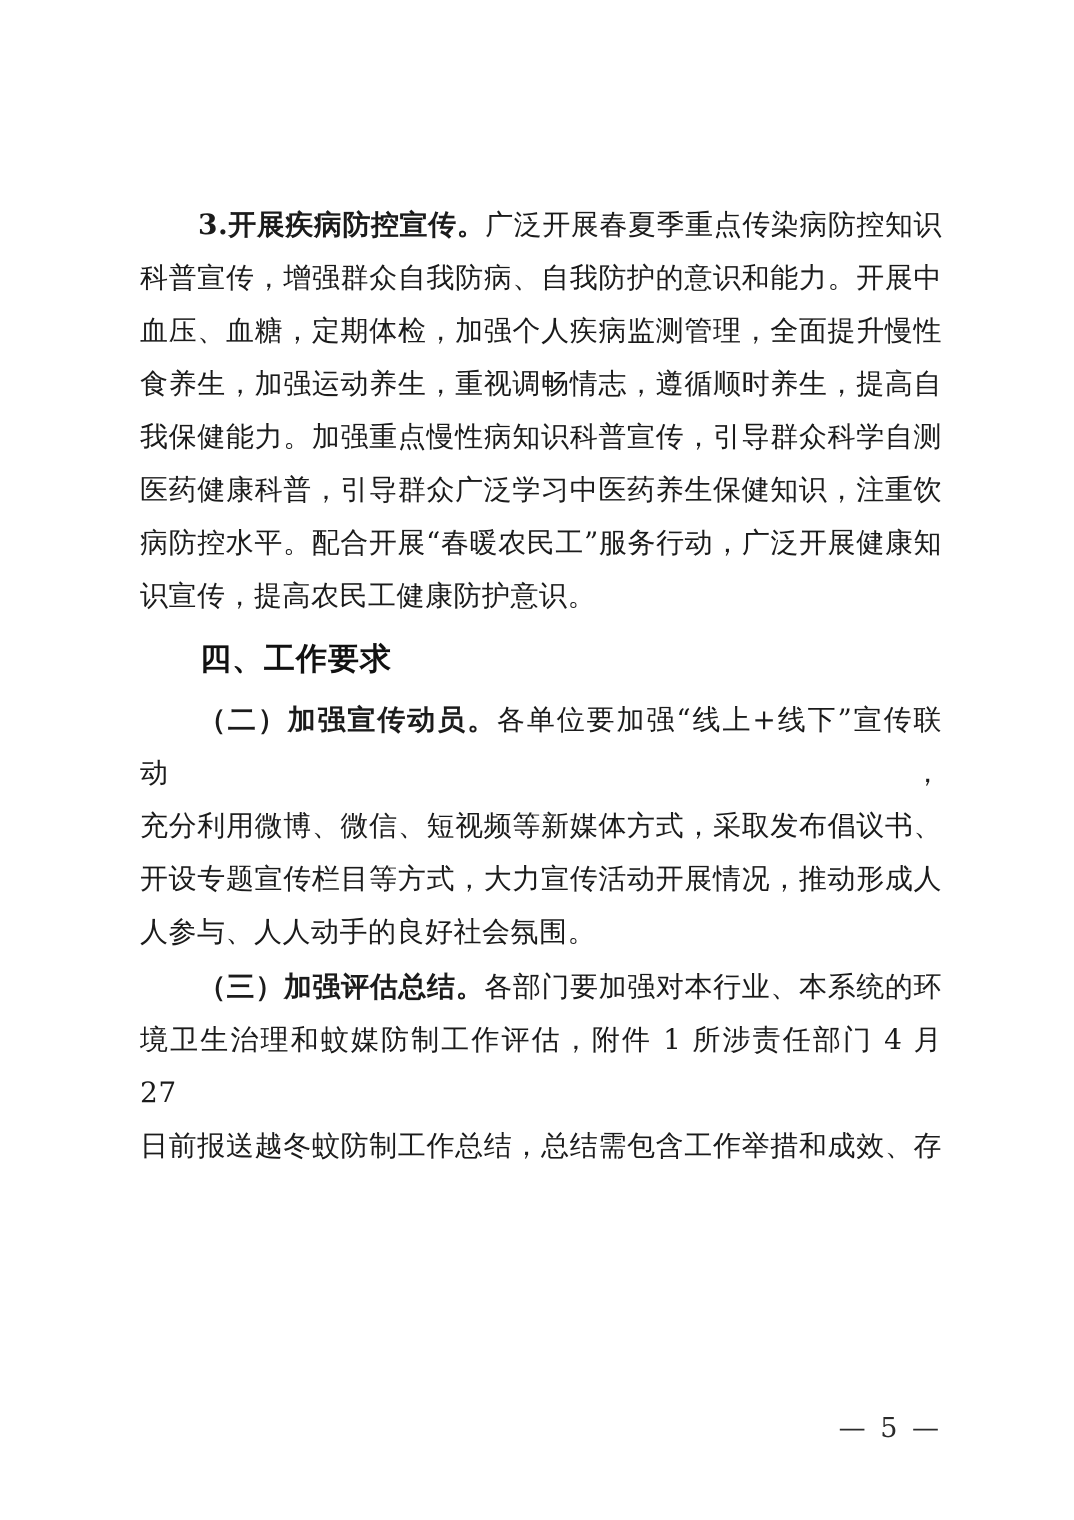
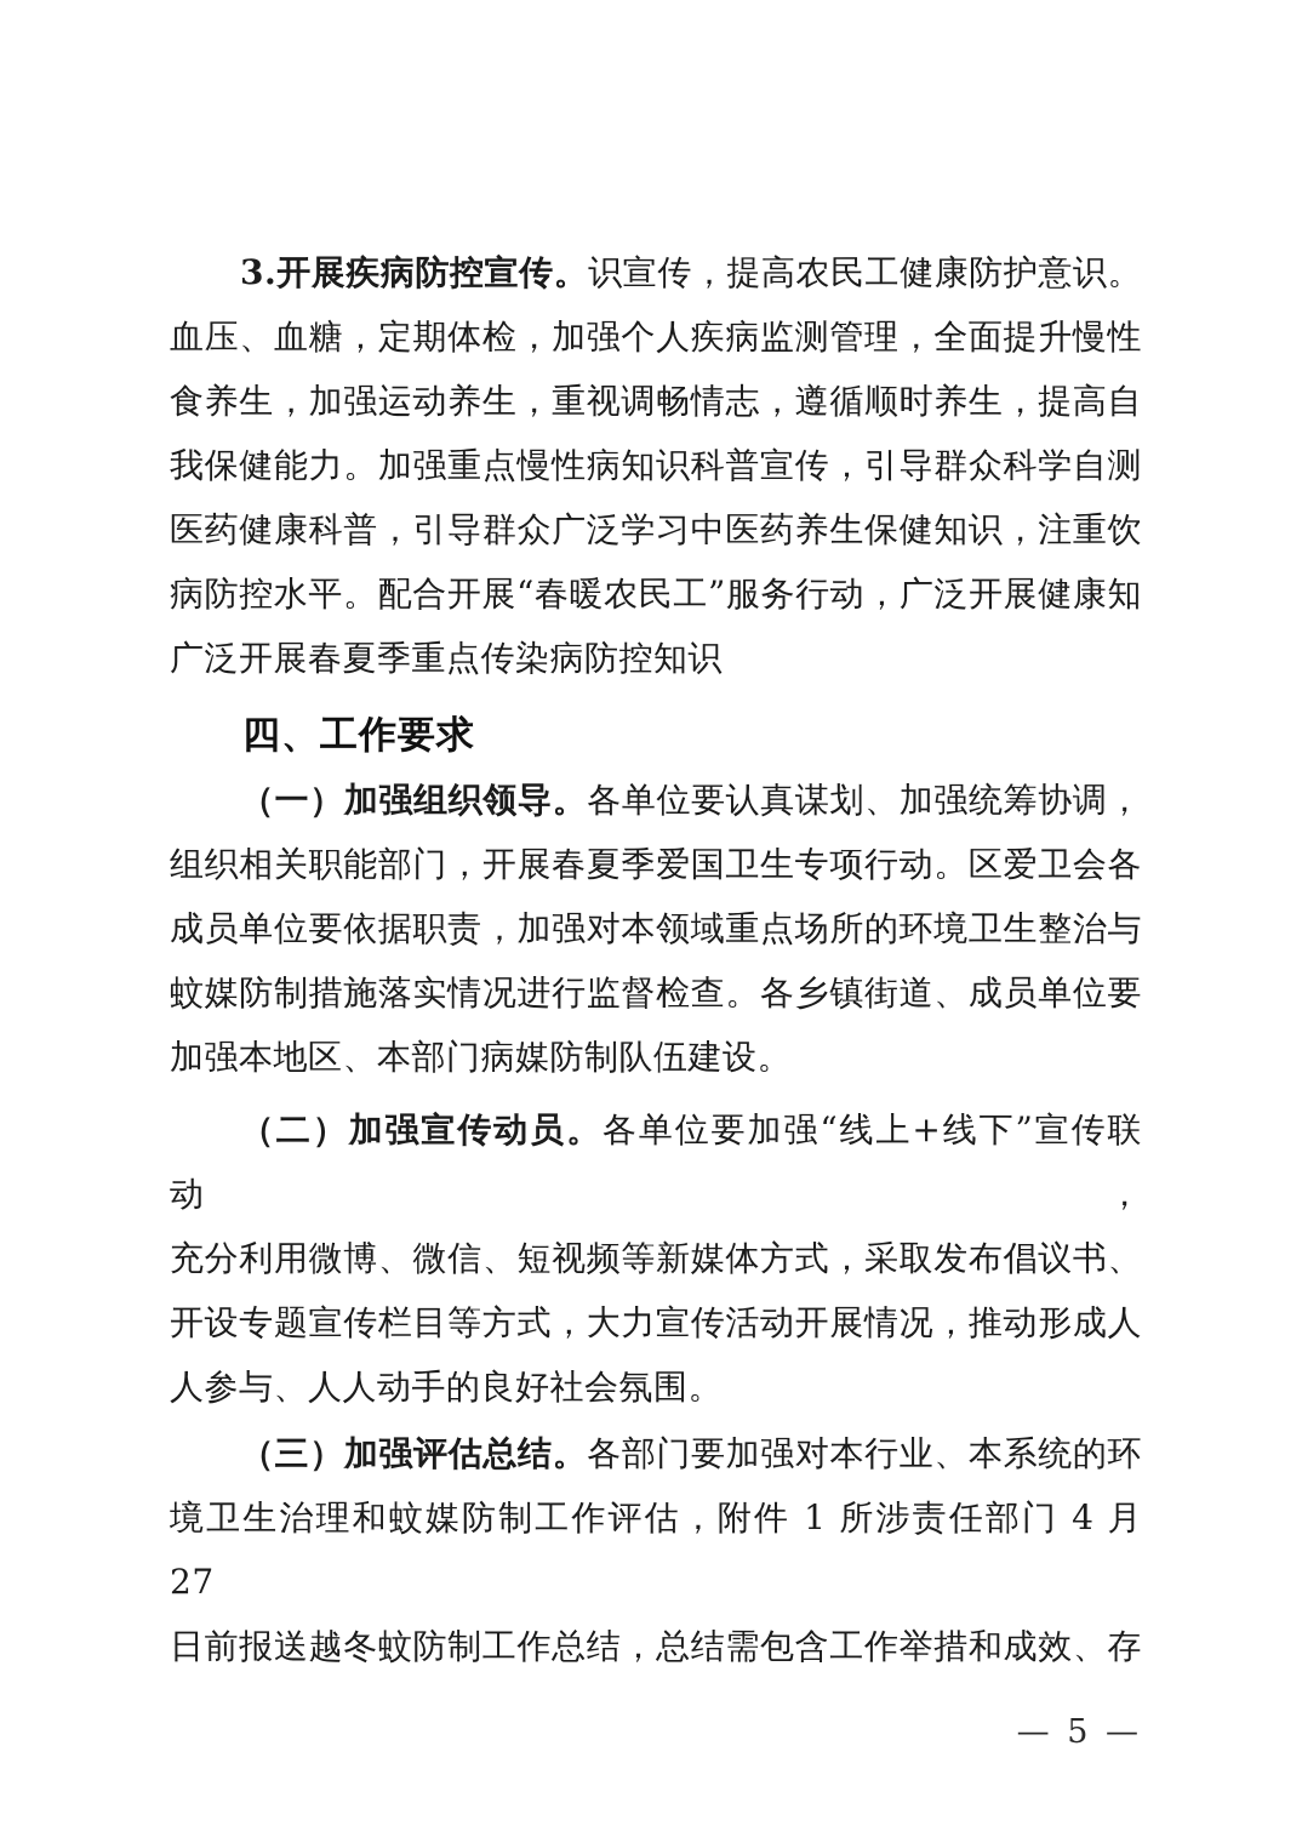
- 3.开展疾病防控宣传。广泛开展春夏季重点传染病防控知识
+ 3.开展疾病防控宣传。识宣传，提高农民工健康防护意识。
- 科普宣传，增强群众自我防病、自我防护的意识和能力。开展中
  血压、血糖，定期体检，加强个人疾病监测管理，全面提升慢性
  食养生，加强运动养生，重视调畅情志，遵循顺时养生，提高自
  我保健能力。加强重点慢性病知识科普宣传，引导群众科学自测
  医药健康科普，引导群众广泛学习中医药养生保健知识，注重饮
  病防控水平。配合开展“春暖农民工”服务行动，广泛开展健康知
- 识宣传，提高农民工健康防护意识。
+ 广泛开展春夏季重点传染病防控知识
  四、工作要求
+ （一）加强组织领导。各单位要认真谋划、加强统筹协调，
+ 组织相关职能部门，开展春夏季爱国卫生专项行动。区爱卫会各
+ 成员单位要依据职责，加强对本领域重点场所的环境卫生整治与
+ 蚊媒防制措施落实情况进行监督检查。各乡镇街道、成员单位要
+ 加强本地区、本部门病媒防制队伍建设。
  （二）加强宣传动员。各单位要加强“线上+线下”宣传联动，
  充分利用微博、微信、短视频等新媒体方式，采取发布倡议书、
  开设专题宣传栏目等方式，大力宣传活动开展情况，推动形成人
  人参与、人人动手的良好社会氛围。
  （三）加强评估总结。各部门要加强对本行业、本系统的环
  境卫生治理和蚊媒防制工作评估，附件 1 所涉责任部门 4 月 27
  日前报送越冬蚊防制工作总结，总结需包含工作举措和成效、存
  — 5 —
